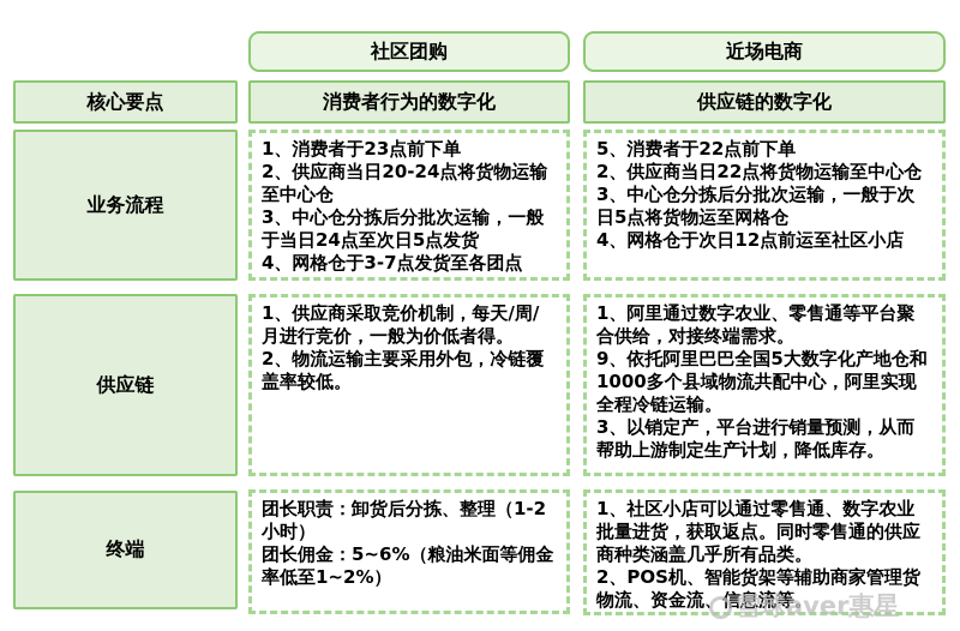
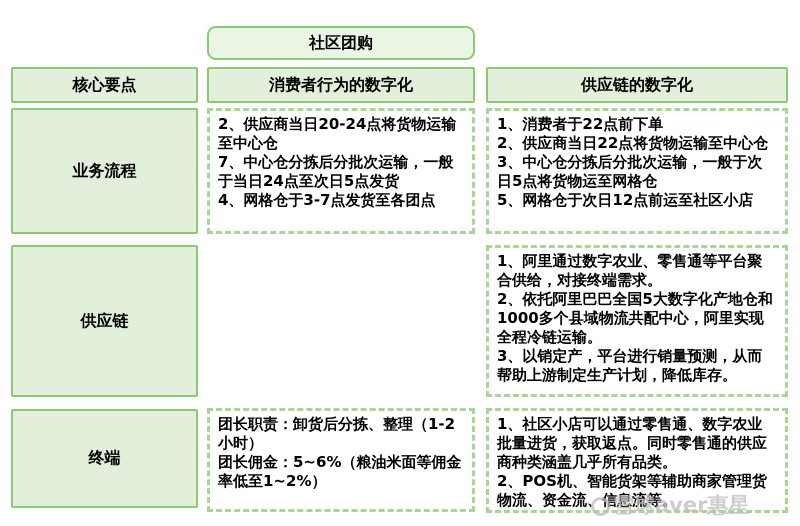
  社区团购
- 近场电商
  核心要点
  消费者行为的数字化
  供应链的数字化
  业务流程
- 1、消费者于23点前下单
  2、供应商当日20-24点将货物运输至中心仓
- 3、中心仓分拣后分批次运输，一般于当日24点至次日5点发货
+ 7、中心仓分拣后分批次运输，一般于当日24点至次日5点发货
  4、网格仓于3-7点发货至各团点
- 5、消费者于22点前下单
+ 1、消费者于22点前下单
  2、供应商当日22点将货物运输至中心仓
  3、中心仓分拣后分批次运输，一般于次日5点将货物运至网格仓
- 4、网格仓于次日12点前运至社区小店
+ 5、网格仓于次日12点前运至社区小店
  供应链
- 1、供应商采取竞价机制，每天/周/月进行竞价，一般为价低者得。
- 2、物流运输主要采用外包，冷链覆盖率较低。
  1、阿里通过数字农业、零售通等平台聚合供给，对接终端需求。
- 9、依托阿里巴巴全国5大数字化产地仓和1000多个县域物流共配中心，阿里实现全程冷链运输。
+ 2、依托阿里巴巴全国5大数字化产地仓和1000多个县域物流共配中心，阿里实现全程冷链运输。
  3、以销定产，平台进行销量预测，从而帮助上游制定生产计划，降低库存。
  终端
  团长职责：卸货后分拣、整理（1-2小时）
  团长佣金：5~6%（粮油米面等佣金率低至1~2%）
  1、社区小店可以通过零售通、数字农业批量进货，获取返点。同时零售通的供应商种类涵盖几乎所有品类。
  2、POS机、智能货架等辅助商家管理货物流、资金流、信息流等。
  雪球aver惠星
